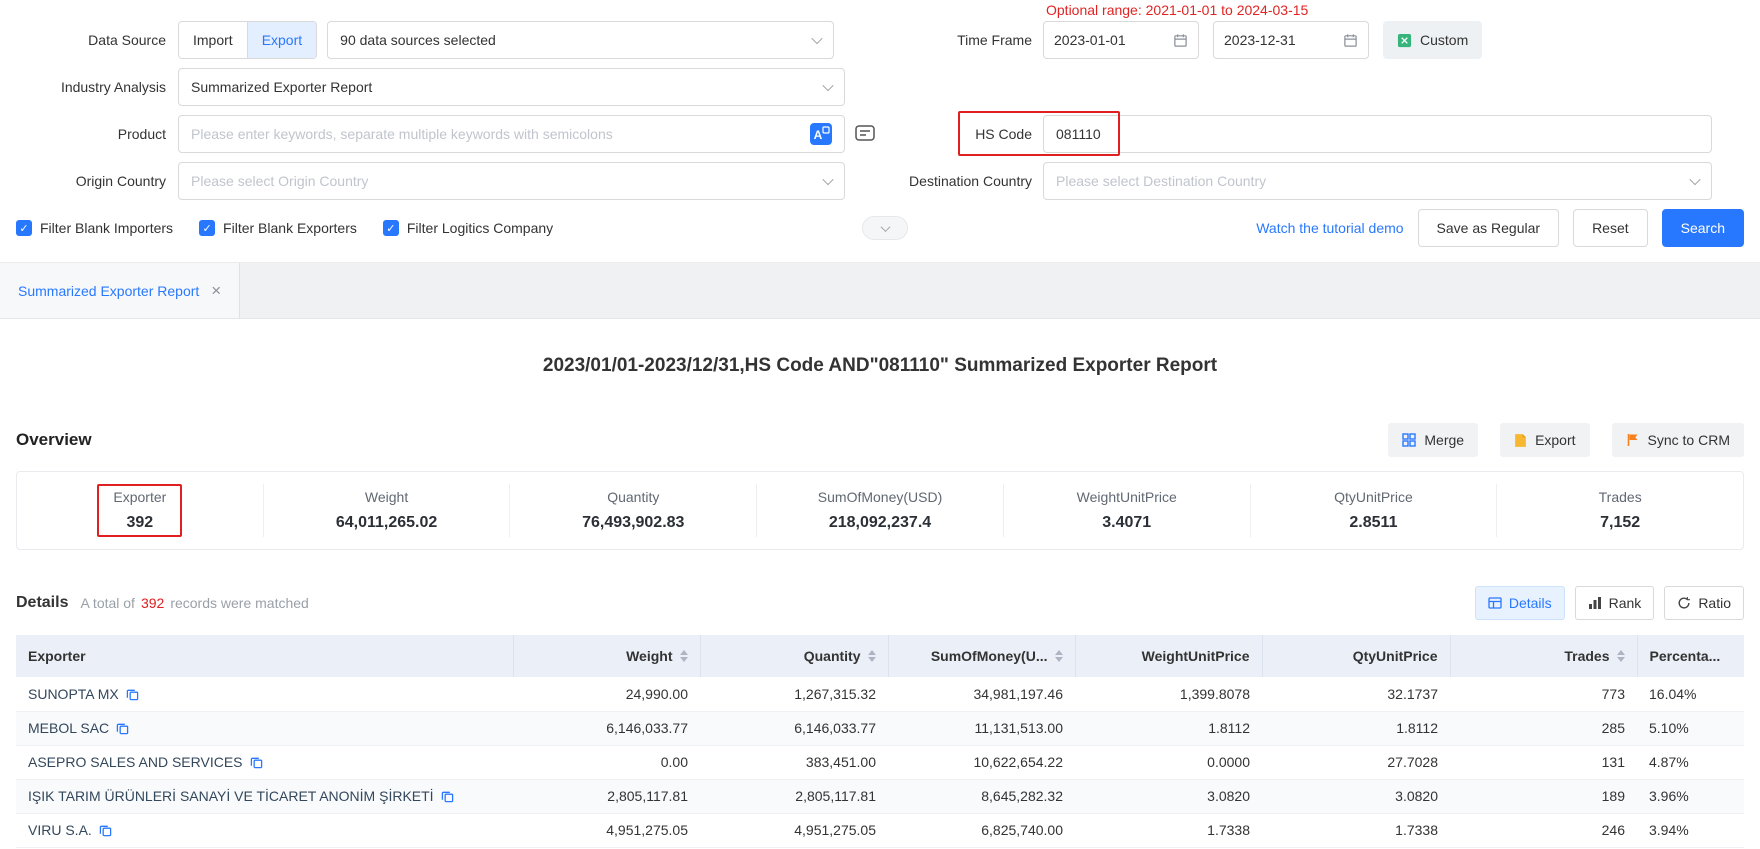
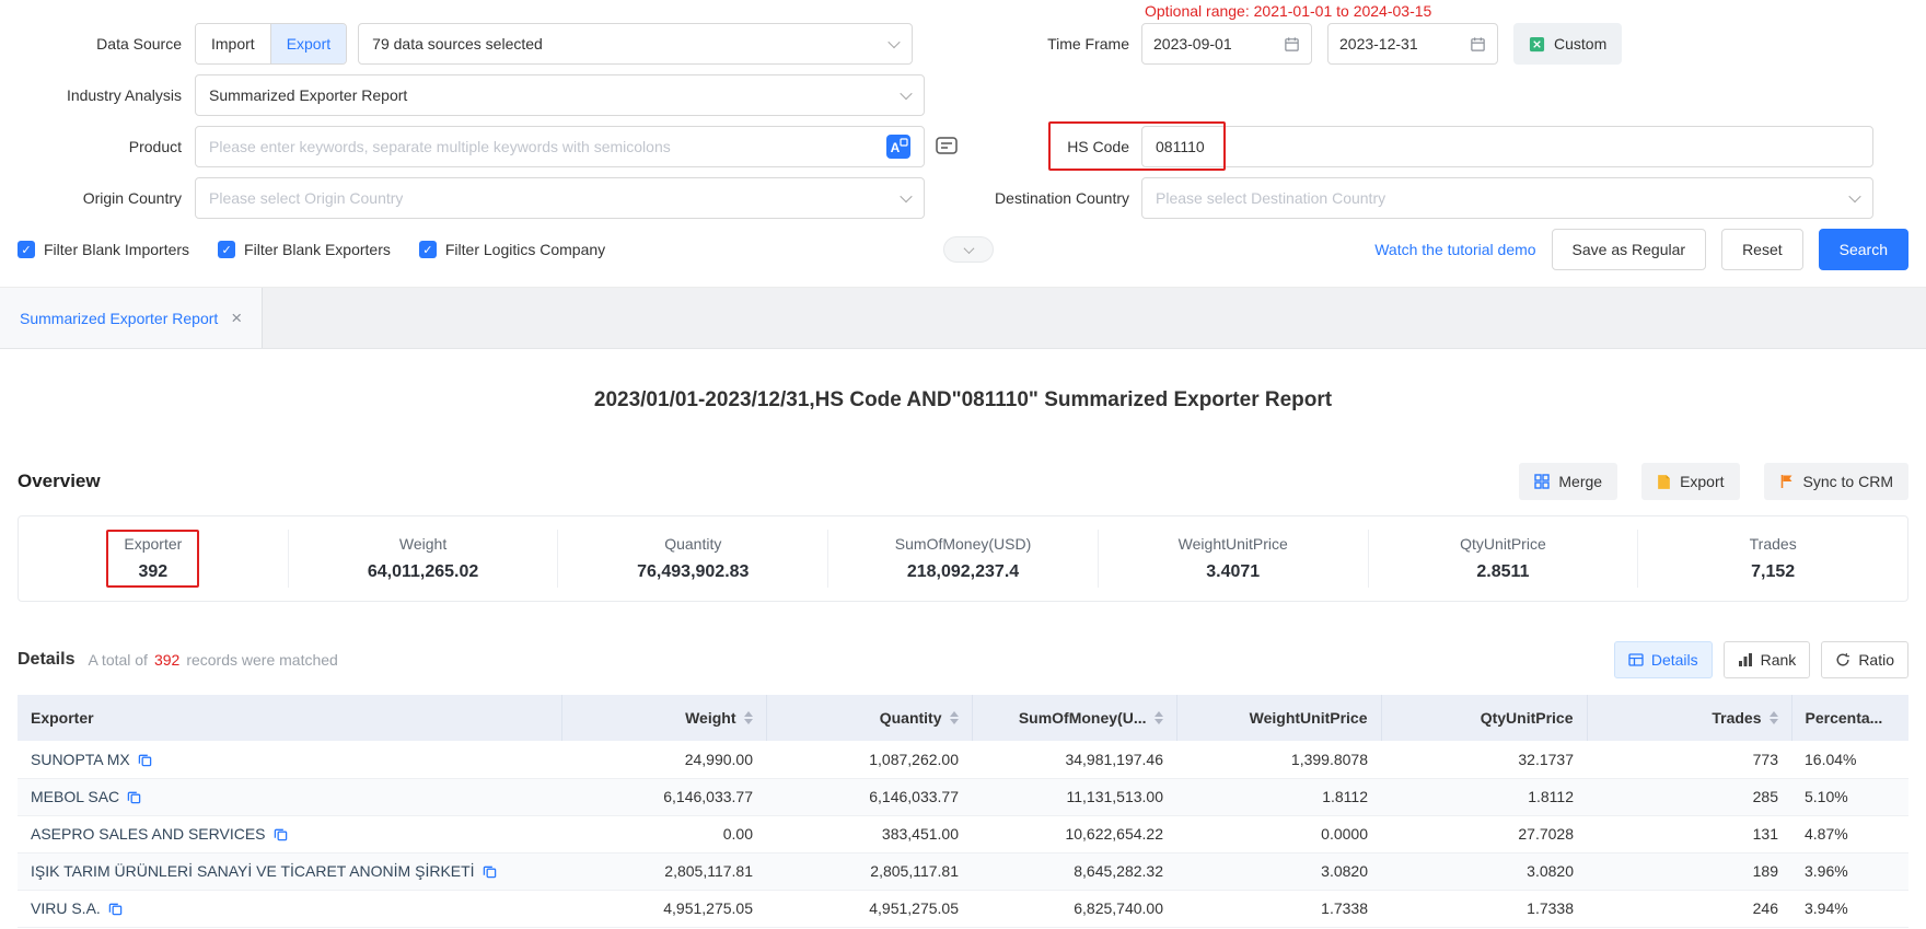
  Optional range: 2021-01-01 to 2024-03-15
  Data Source
  Import
  Export
- 90 data sources selected
+ 79 data sources selected
  Time Frame
- 2023-01-01
+ 2023-09-01
  2023-12-31
  Custom
  Industry Analysis
  Summarized Exporter Report
  Product
  Please enter keywords, separate multiple keywords with semicolons
  A
  HS Code
  081110
  Origin Country
  Please select Origin Country
  Destination Country
  Please select Destination Country
  ✓
  Filter Blank Importers
  ✓
  Filter Blank Exporters
  ✓
  Filter Logitics Company
  Watch the tutorial demo
  Save as Regular
  Reset
  Search
  Summarized Exporter Report
  ×
  2023/01/01-2023/12/31,HS Code AND"081110" Summarized Exporter Report
  Overview
  Merge
  Export
  Sync to CRM
  Exporter
  392
  Weight
  64,011,265.02
  Quantity
  76,493,902.83
  SumOfMoney(USD)
  218,092,237.4
  WeightUnitPrice
  3.4071
  QtyUnitPrice
  2.8511
  Trades
  7,152
  Details
  A total of 392 records were matched
  Details
  Rank
  Ratio
  Exporter	Weight	Quantity	SumOfMoney(U...	WeightUnitPrice	QtyUnitPrice	Trades	Percenta...
- SUNOPTA MX	24,990.00	1,267,315.32	34,981,197.46	1,399.8078	32.1737	773	16.04%
+ SUNOPTA MX	24,990.00	1,087,262.00	34,981,197.46	1,399.8078	32.1737	773	16.04%
  MEBOL SAC	6,146,033.77	6,146,033.77	11,131,513.00	1.8112	1.8112	285	5.10%
  ASEPRO SALES AND SERVICES	0.00	383,451.00	10,622,654.22	0.0000	27.7028	131	4.87%
  IŞIK TARIM ÜRÜNLERİ SANAYİ VE TİCARET ANONİM ŞİRKETİ	2,805,117.81	2,805,117.81	8,645,282.32	3.0820	3.0820	189	3.96%
  VIRU S.A.	4,951,275.05	4,951,275.05	6,825,740.00	1.7338	1.7338	246	3.94%
